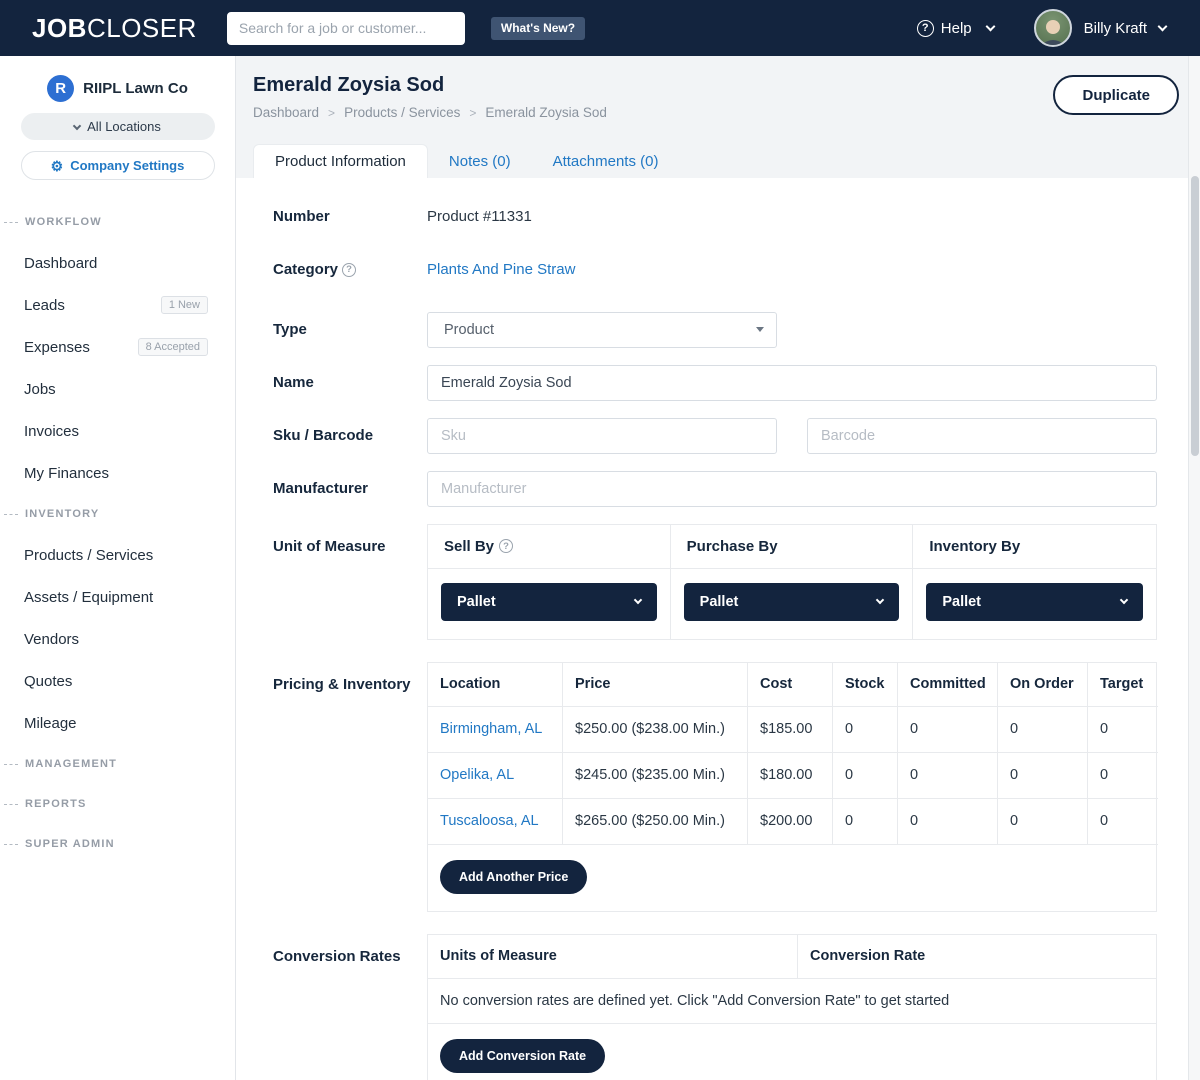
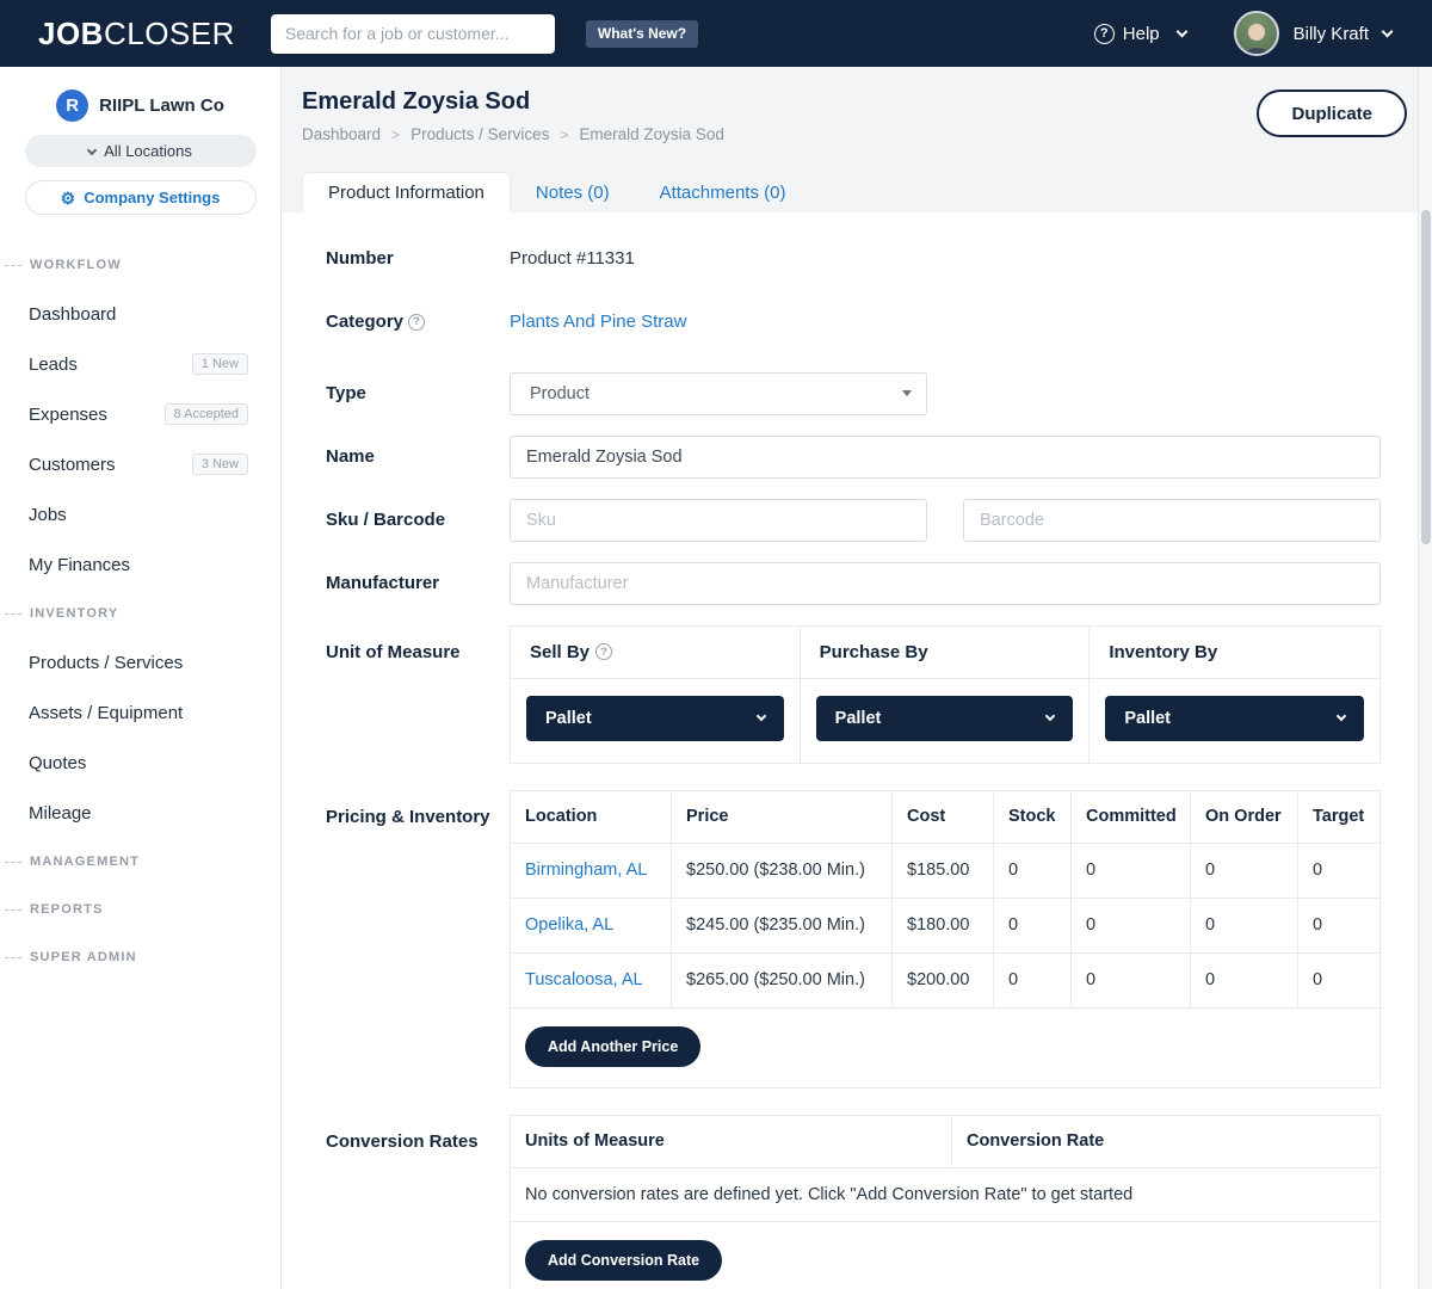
  JOBCLOSER
  Search for a job or customer...
  What's New?
  ?
  Help
  Billy Kraft
  R
  RIIPL Lawn Co
  All Locations
  ⚙
  Company Settings
  WORKFLOW
  Dashboard
  Leads
  1 New
  Expenses
  8 Accepted
+ Customers
+ 3 New
  Jobs
- Invoices
  My Finances
  INVENTORY
  Products / Services
  Assets / Equipment
- Vendors
  Quotes
  Mileage
  MANAGEMENT
  REPORTS
  SUPER ADMIN
  Emerald Zoysia Sod
  Dashboard
  >
  Products / Services
  >
  Emerald Zoysia Sod
  Duplicate
  Product Information
  Notes (0)
  Attachments (0)
  Number
  Product #11331
  Category ?
  Plants And Pine Straw
  Type
  Product
  Name
  Emerald Zoysia Sod
  Sku / Barcode
  Sku
  Barcode
  Manufacturer
  Manufacturer
  Unit of Measure
  Sell By
  ?
  Purchase By
  Inventory By
  Pallet
  Pallet
  Pallet
  Pricing & Inventory
  Location
  Price
  Cost
  Stock
  Committed
  On Order
  Target
  Birmingham, AL
  $250.00 ($238.00 Min.)
  $185.00
  0
  0
  0
  0
  Opelika, AL
  $245.00 ($235.00 Min.)
  $180.00
  0
  0
  0
  0
  Tuscaloosa, AL
  $265.00 ($250.00 Min.)
  $200.00
  0
  0
  0
  0
  Add Another Price
  Conversion Rates
  Units of Measure
  Conversion Rate
  No conversion rates are defined yet. Click "Add Conversion Rate" to get started
  Add Conversion Rate
